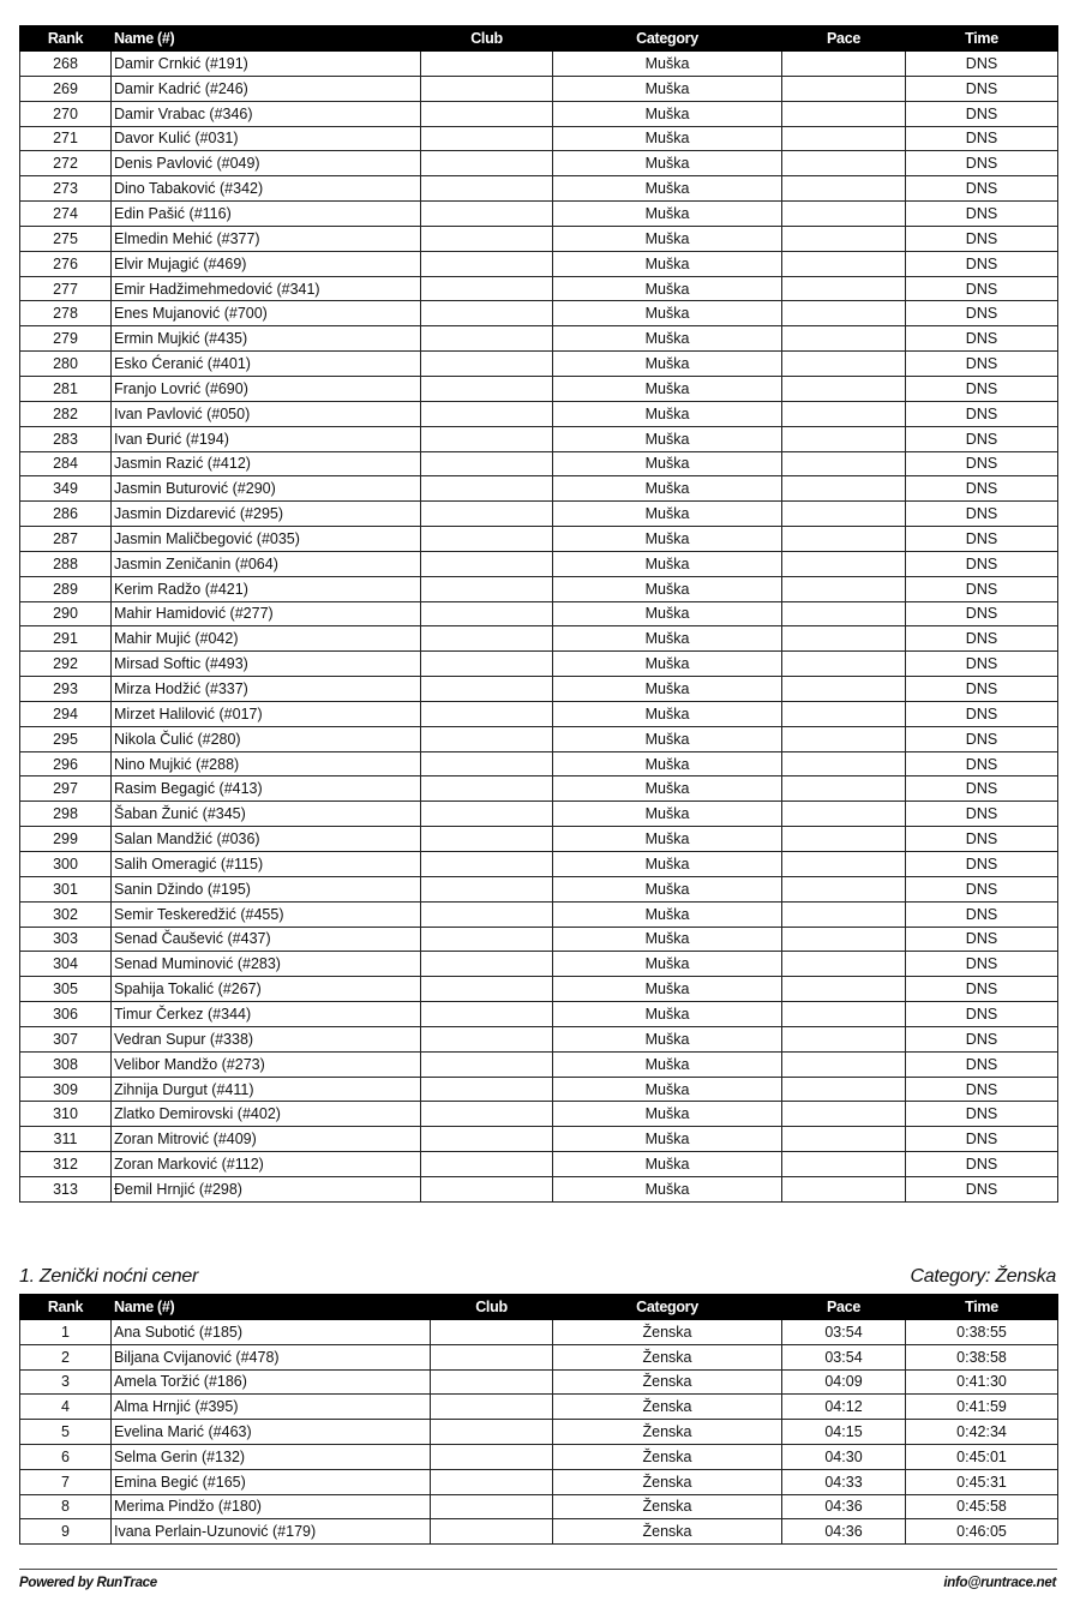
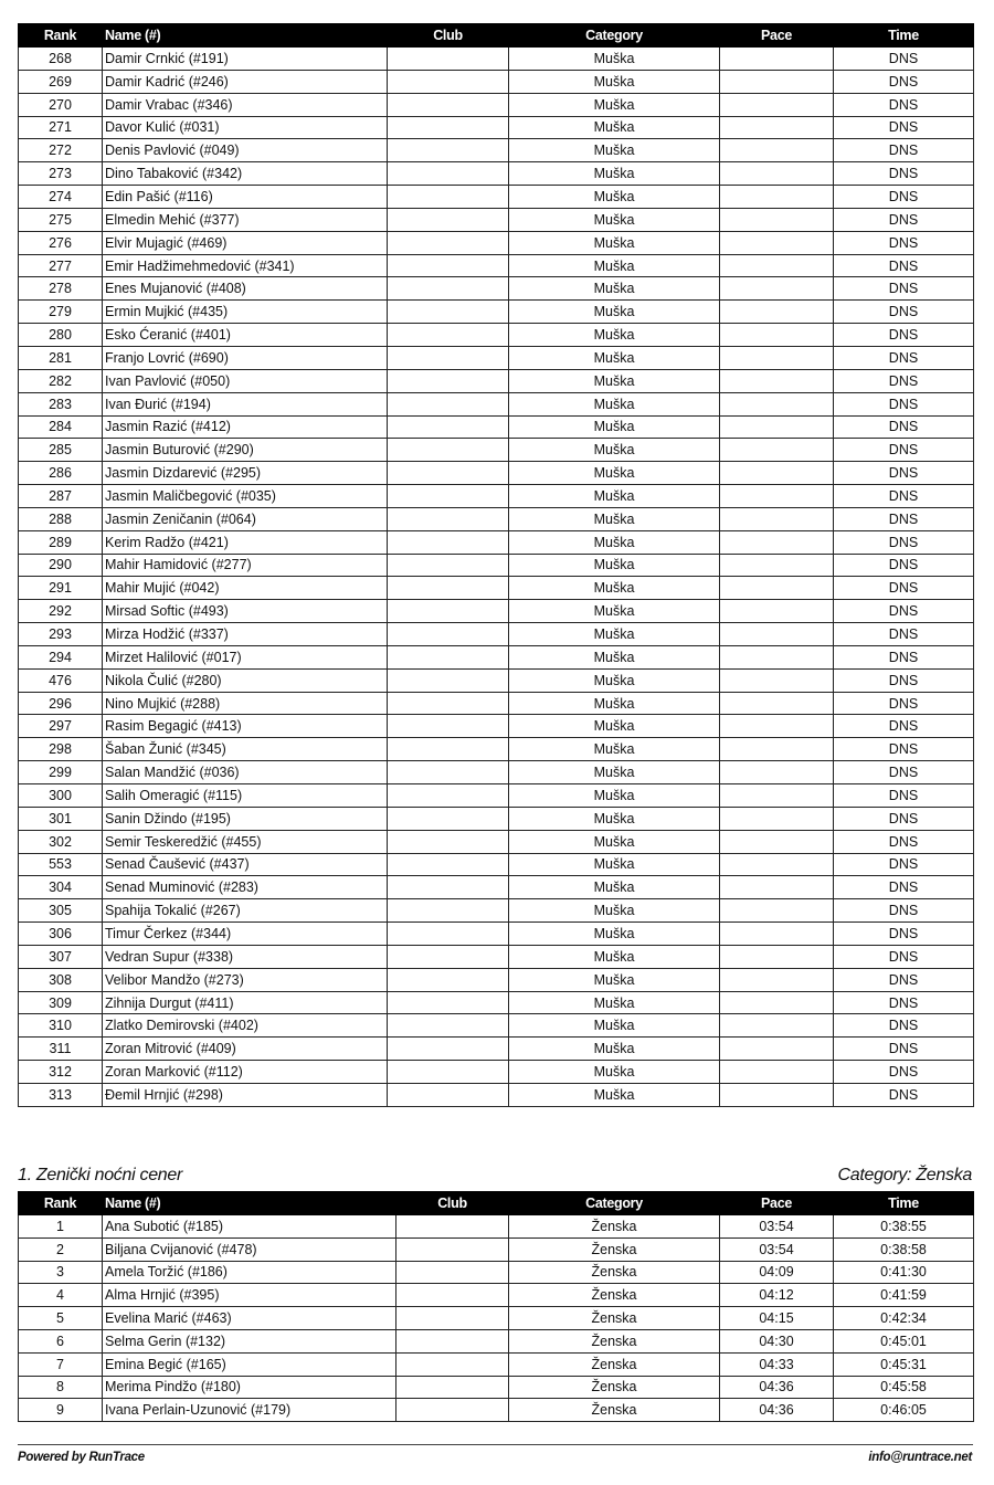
  Rank	Name (#)	Club	Category	Pace	Time
  268	Damir Crnkić (#191)		Muška		DNS
  269	Damir Kadrić (#246)		Muška		DNS
  270	Damir Vrabac (#346)		Muška		DNS
  271	Davor Kulić (#031)		Muška		DNS
  272	Denis Pavlović (#049)		Muška		DNS
  273	Dino Tabaković (#342)		Muška		DNS
  274	Edin Pašić (#116)		Muška		DNS
  275	Elmedin Mehić (#377)		Muška		DNS
  276	Elvir Mujagić (#469)		Muška		DNS
  277	Emir Hadžimehmedović (#341)		Muška		DNS
- 278	Enes Mujanović (#700)		Muška		DNS
+ 278	Enes Mujanović (#408)		Muška		DNS
  279	Ermin Mujkić (#435)		Muška		DNS
  280	Esko Ćeranić (#401)		Muška		DNS
  281	Franjo Lovrić (#690)		Muška		DNS
  282	Ivan Pavlović (#050)		Muška		DNS
  283	Ivan Đurić (#194)		Muška		DNS
  284	Jasmin Razić (#412)		Muška		DNS
- 349	Jasmin Buturović (#290)		Muška		DNS
+ 285	Jasmin Buturović (#290)		Muška		DNS
  286	Jasmin Dizdarević (#295)		Muška		DNS
  287	Jasmin Maličbegović (#035)		Muška		DNS
  288	Jasmin Zeničanin (#064)		Muška		DNS
  289	Kerim Radžo (#421)		Muška		DNS
  290	Mahir Hamidović (#277)		Muška		DNS
  291	Mahir Mujić (#042)		Muška		DNS
  292	Mirsad Softic (#493)		Muška		DNS
  293	Mirza Hodžić (#337)		Muška		DNS
  294	Mirzet Halilović (#017)		Muška		DNS
- 295	Nikola Čulić (#280)		Muška		DNS
+ 476	Nikola Čulić (#280)		Muška		DNS
  296	Nino Mujkić (#288)		Muška		DNS
  297	Rasim Begagić (#413)		Muška		DNS
  298	Šaban Žunić (#345)		Muška		DNS
  299	Salan Mandžić (#036)		Muška		DNS
  300	Salih Omeragić (#115)		Muška		DNS
  301	Sanin Džindo (#195)		Muška		DNS
  302	Semir Teskeredžić (#455)		Muška		DNS
- 303	Senad Čaušević (#437)		Muška		DNS
+ 553	Senad Čaušević (#437)		Muška		DNS
  304	Senad Muminović (#283)		Muška		DNS
  305	Spahija Tokalić (#267)		Muška		DNS
  306	Timur Čerkez (#344)		Muška		DNS
  307	Vedran Supur (#338)		Muška		DNS
  308	Velibor Mandžo (#273)		Muška		DNS
  309	Zihnija Durgut (#411)		Muška		DNS
  310	Zlatko Demirovski (#402)		Muška		DNS
  311	Zoran Mitrović (#409)		Muška		DNS
  312	Zoran Marković (#112)		Muška		DNS
  313	Đemil Hrnjić (#298)		Muška		DNS
  1. Zenički noćni cener
  Category: Ženska
  Rank	Name (#)	Club	Category	Pace	Time
  1	Ana Subotić (#185)		Ženska	03:54	0:38:55
  2	Biljana Cvijanović (#478)		Ženska	03:54	0:38:58
  3	Amela Toržić (#186)		Ženska	04:09	0:41:30
  4	Alma Hrnjić (#395)		Ženska	04:12	0:41:59
  5	Evelina Marić (#463)		Ženska	04:15	0:42:34
  6	Selma Gerin (#132)		Ženska	04:30	0:45:01
  7	Emina Begić (#165)		Ženska	04:33	0:45:31
  8	Merima Pindžo (#180)		Ženska	04:36	0:45:58
  9	Ivana Perlain-Uzunović (#179)		Ženska	04:36	0:46:05
  Powered by RunTrace
  info@runtrace.net
